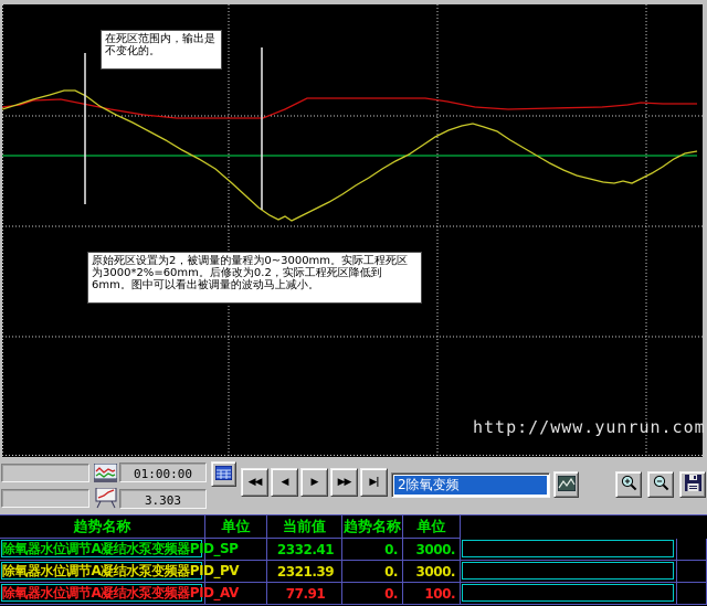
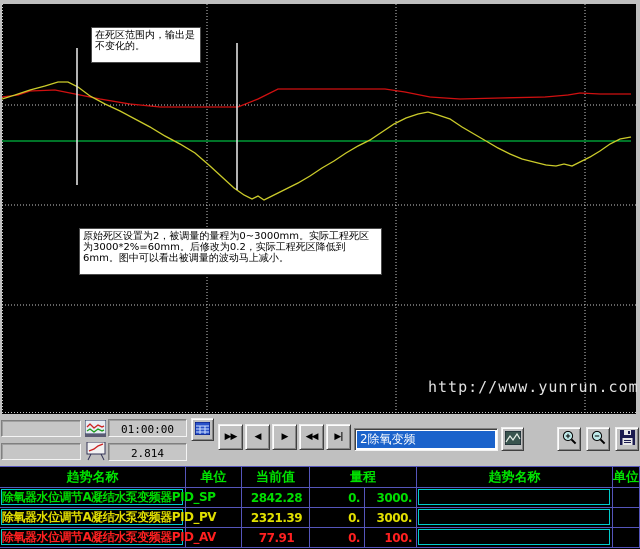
  在死区范围内，输出是不变化的。
  原始死区设置为2，被调量的量程为0~3000mm。实际工程死区为3000*2%=60mm。后修改为0.2，实际工程死区降低到6mm。图中可以看出被调量的波动马上减小。
  http://www.yunrun.com
  01:00:00
- 3.303
+ 2.814
- ◀◀
+ ▶▶
  ◀
  ▶
- ▶▶
+ ◀◀
  ▶|
  2除氧变频
  趋势名称
  单位
  当前值
+ 量程
  趋势名称
  单位
  除氧器水位调节A凝结水泵变频器PID_SP
- 2332.41
+ 2842.28
  0.
  3000.
  除氧器水位调节A凝结水泵变频器PID_PV
  2321.39
  0.
  3000.
  除氧器水位调节A凝结水泵变频器PID_AV
  77.91
  0.
  100.
